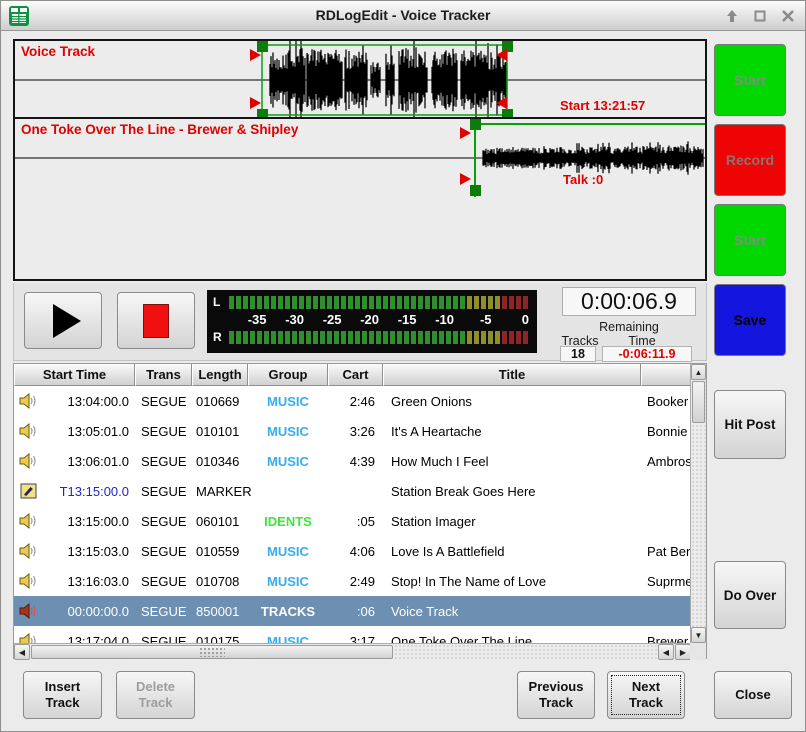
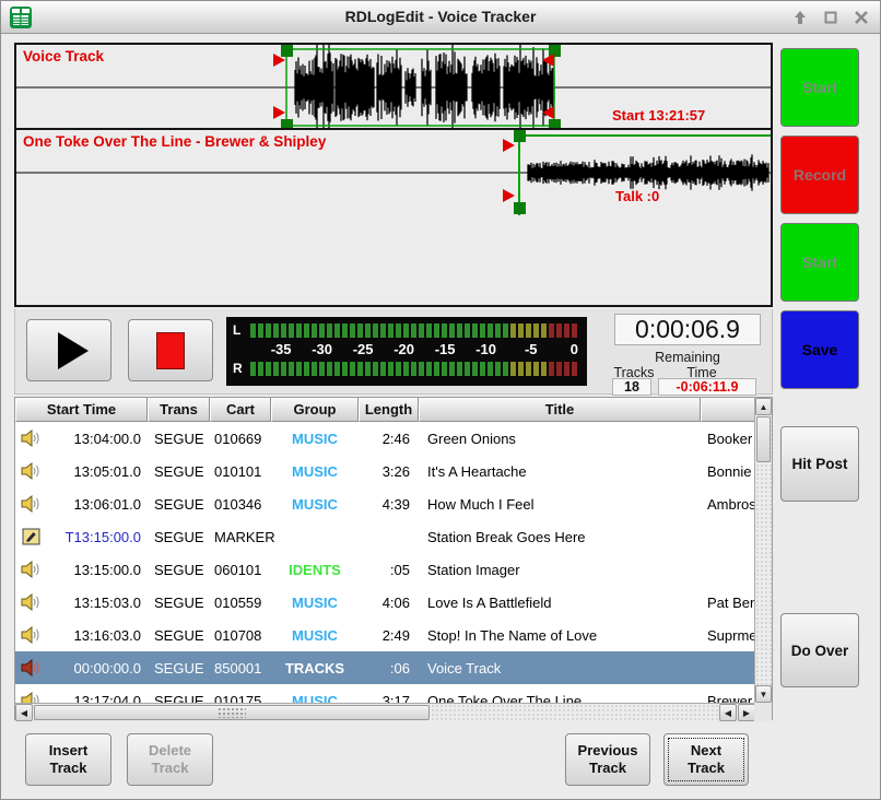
  RDLogEdit - Voice Tracker
  Voice Track
  Start 13:21:57
  One Toke Over The Line - Brewer & Shipley
  Talk :0
  L
  -35
  -30
  -25
  -20
  -15
  -10
  -5
  0
  R
  0:00:06.9
  Remaining
  Tracks
  Time
  18
  -0:06:11.9
  Start
  Record
  Start
  Save
  Hit Post
  Do Over
  Start Time
  Trans
- Length
+ Cart
  Group
- Cart
+ Length
  Title
  13:04:00.0
  SEGUE
  010669
  MUSIC
  2:46
  Green Onions
  Booker
  13:05:01.0
  SEGUE
  010101
  MUSIC
  3:26
  It's A Heartache
  13:06:01.0
  SEGUE
  010346
  MUSIC
  4:39
  How Much I Feel
  Ambros
  T13:15:00.0
  SEGUE
  MARKER
  Station Break Goes Here
  13:15:00.0
  SEGUE
  060101
  IDENTS
  :05
  Station Imager
  13:15:03.0
  SEGUE
  010559
  MUSIC
  4:06
  Love Is A Battlefield
  13:16:03.0
  SEGUE
  010708
  MUSIC
  2:49
  Stop! In The Name of Love
  00:00:00.0
  SEGUE
  850001
  TRACKS
  :06
  Voice Track
  13:17:04.0
  SEGUE
  010175
  MUSIC
  3:17
  One Toke Over The Line
  Brewer
  ▲
  ▼
  ◀
  ◀
  ▶
  Insert
  Track
  Delete
  Track
  Previous
  Track
  Next
  Track
- Close
